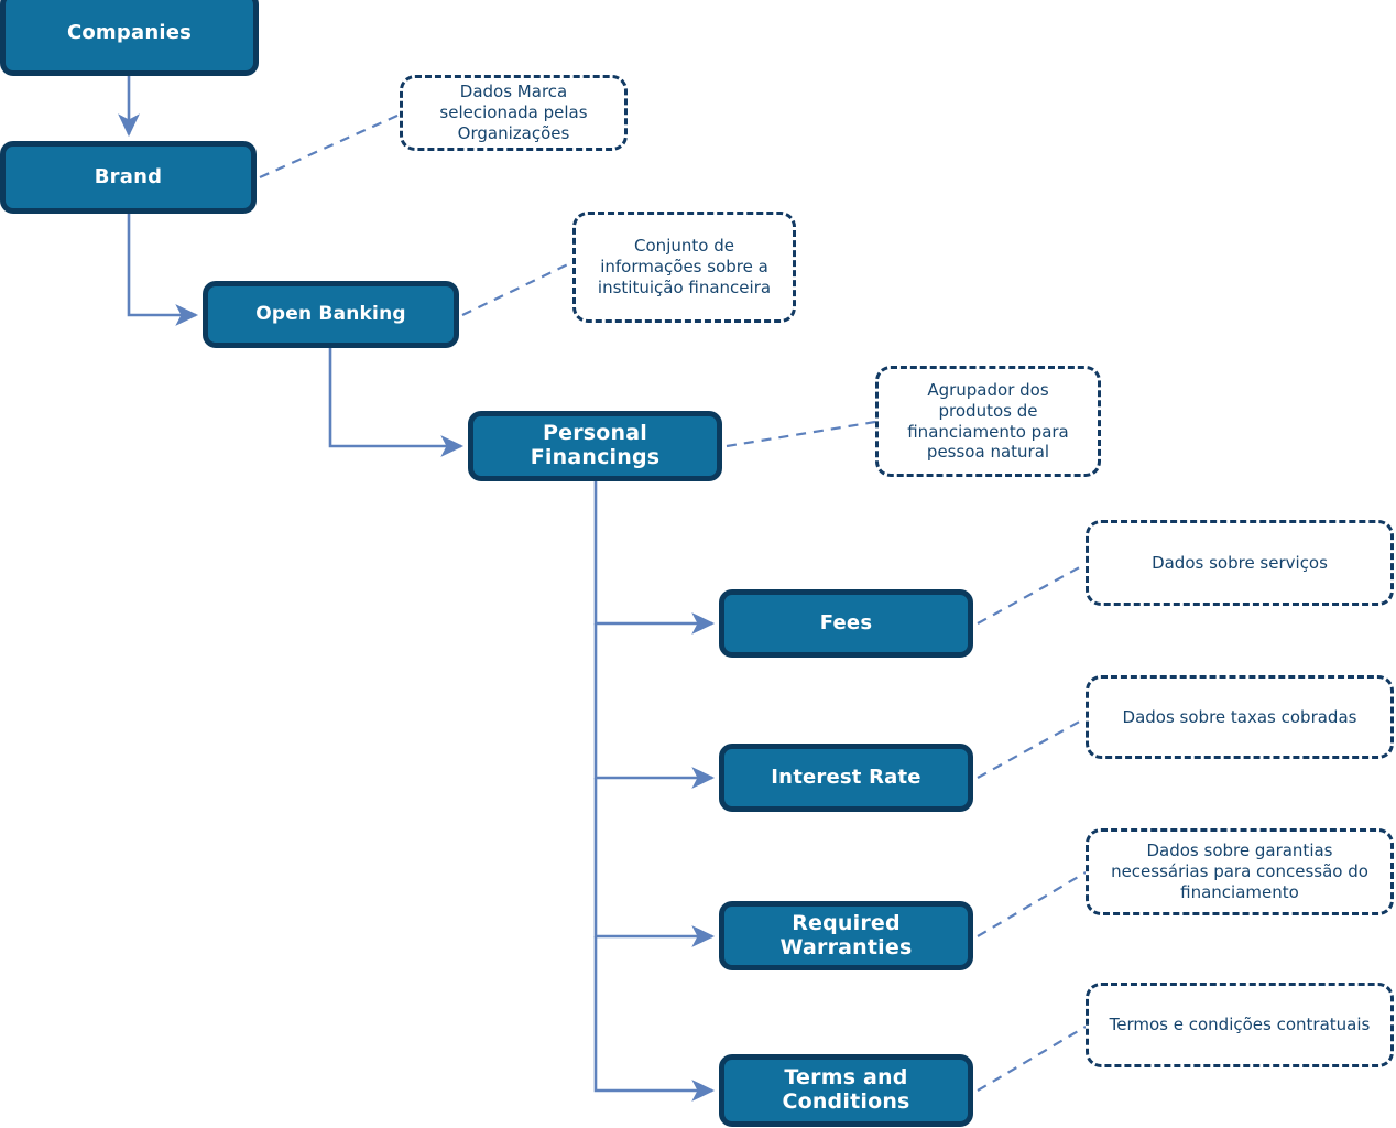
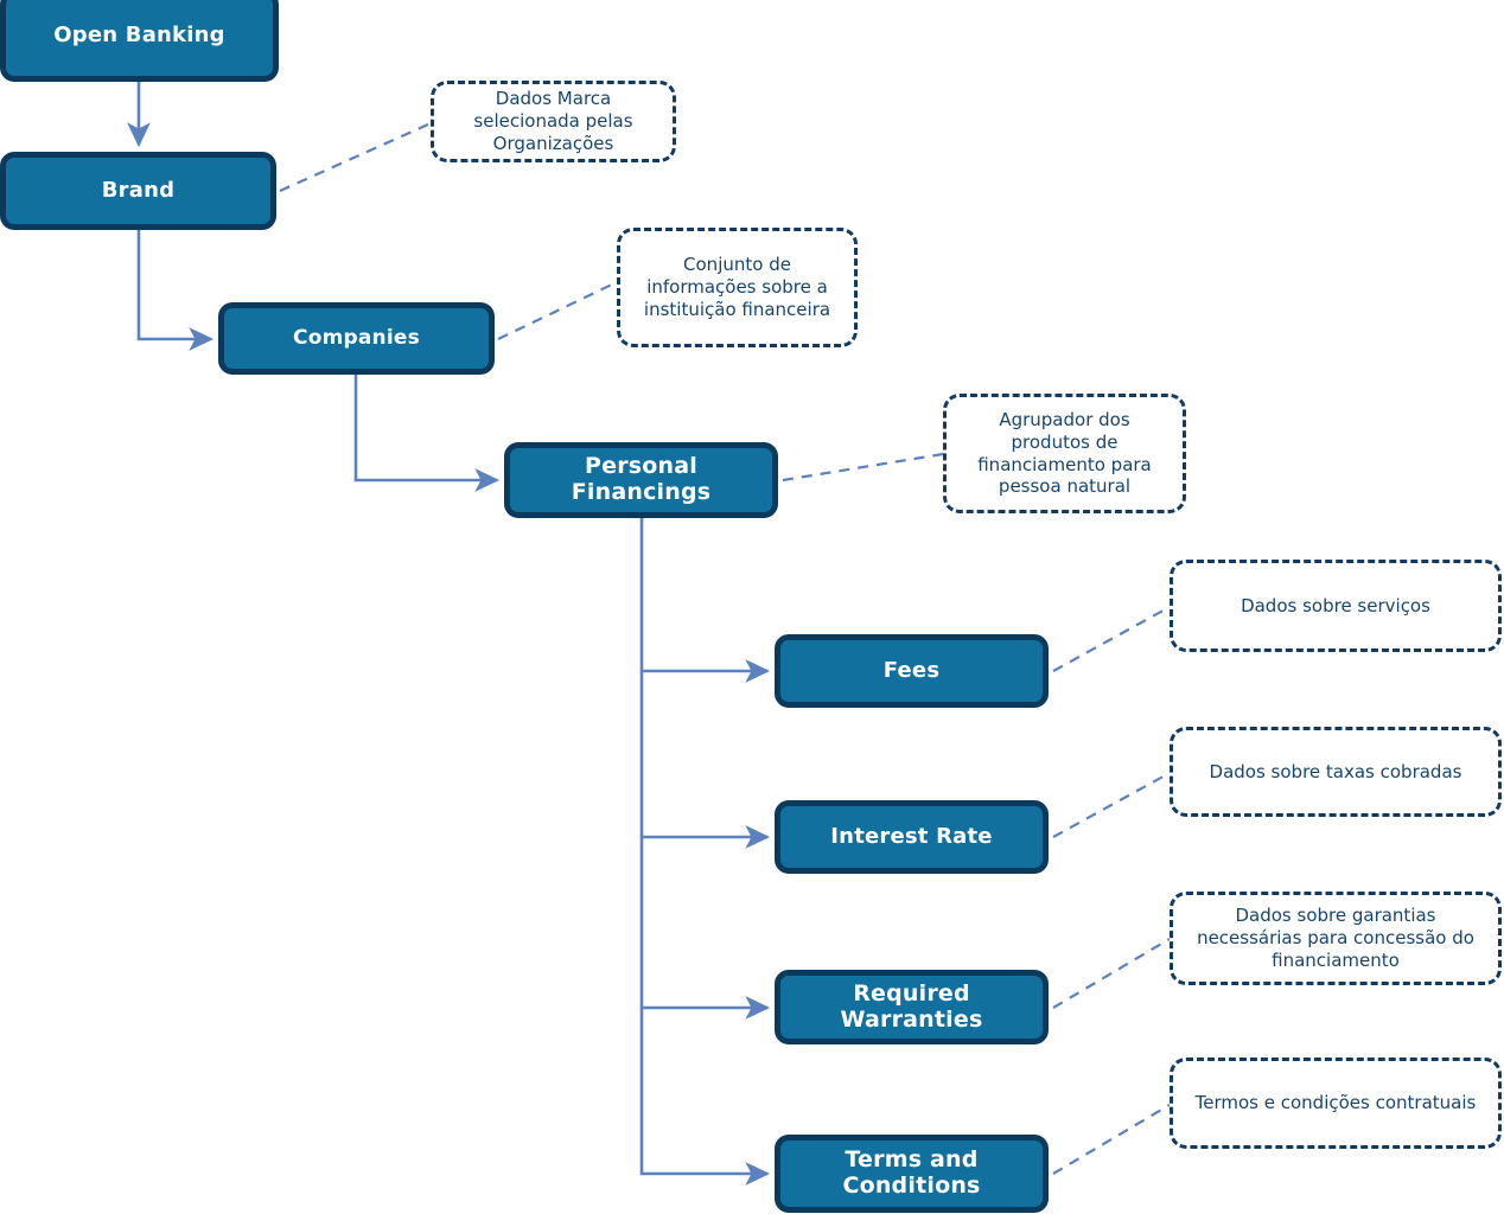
- Companies
+ Open Banking
  Brand
- Open Banking
+ Companies
  Personal Financings
  Fees
  Interest Rate
  Required Warranties
  Terms and Conditions
  Dados Marca selecionada pelas Organizações
  Conjunto de informações sobre a instituição financeira
  Agrupador dos produtos de financiamento para pessoa natural
  Dados sobre serviços
  Dados sobre taxas cobradas
  Dados sobre garantias necessárias para concessão do financiamento
  Termos e condições contratuais
